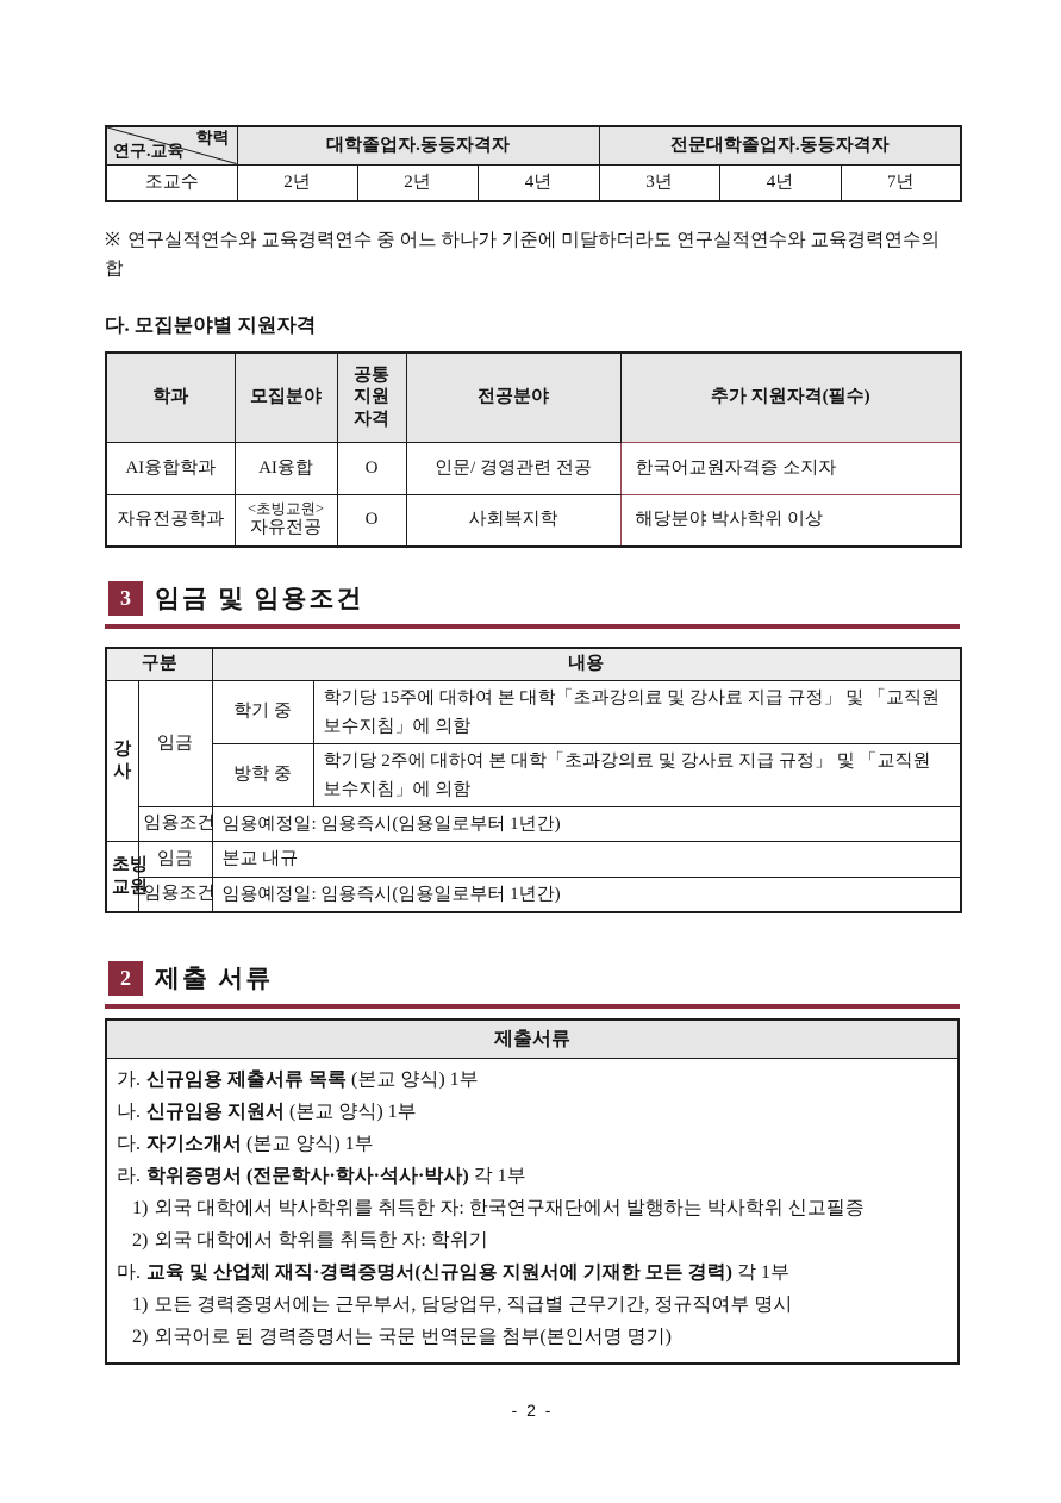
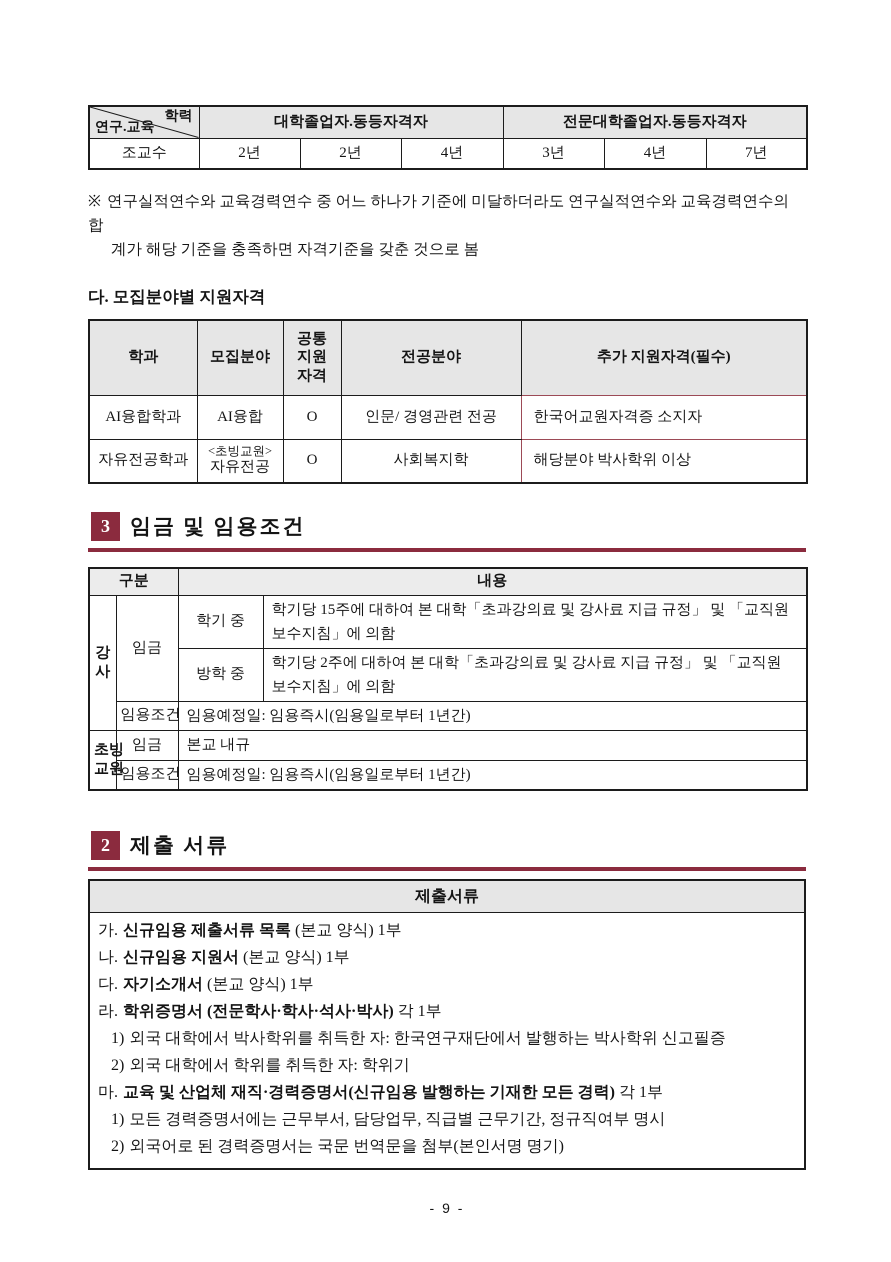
  학력 연구.교육	대학졸업자.동등자격자	전문대학졸업자.동등자격자
  조교수	2년	2년	4년	3년	4년	7년
  ※ 연구실적연수와 교육경력연수 중 어느 하나가 기준에 미달하더라도 연구실적연수와 교육경력연수의 합
+ 계가 해당 기준을 충족하면 자격기준을 갖춘 것으로 봄
  다. 모집분야별 지원자격
  학과	모집분야	공통 지원 자격	전공분야	추가 지원자격(필수)
  AI융합학과	AI융합	O	인문/ 경영관련 전공	한국어교원자격증 소지자
  자유전공학과	<초빙교원> 자유전공	O	사회복지학	해당분야 박사학위 이상
  3
  임금 및 임용조건
  구분	내용
  강 사	임금	학기 중	학기당 15주에 대하여 본 대학「초과강의료 및 강사료 지급 규정」 및 「교직원 보수지침」에 의함
  방학 중	학기당 2주에 대하여 본 대학「초과강의료 및 강사료 지급 규정」 및 「교직원 보수지침」에 의함
  임용조건	임용예정일: 임용즉시(임용일로부터 1년간)
  초빙 교원	임금	본교 내규
  임용조건	임용예정일: 임용즉시(임용일로부터 1년간)
  2
  제출 서류
  제출서류
- 가. 신규임용 제출서류 목록 (본교 양식) 1부 나. 신규임용 지원서 (본교 양식) 1부 다. 자기소개서 (본교 양식) 1부 라. 학위증명서 (전문학사·학사·석사·박사) 각 1부 1) 외국 대학에서 박사학위를 취득한 자: 한국연구재단에서 발행하는 박사학위 신고필증 2) 외국 대학에서 학위를 취득한 자: 학위기 마. 교육 및 산업체 재직·경력증명서(신규임용 지원서에 기재한 모든 경력) 각 1부 1) 모든 경력증명서에는 근무부서, 담당업무, 직급별 근무기간, 정규직여부 명시 2) 외국어로 된 경력증명서는 국문 번역문을 첨부(본인서명 명기)
+ 가. 신규임용 제출서류 목록 (본교 양식) 1부 나. 신규임용 지원서 (본교 양식) 1부 다. 자기소개서 (본교 양식) 1부 라. 학위증명서 (전문학사·학사·석사·박사) 각 1부 1) 외국 대학에서 박사학위를 취득한 자: 한국연구재단에서 발행하는 박사학위 신고필증 2) 외국 대학에서 학위를 취득한 자: 학위기 마. 교육 및 산업체 재직·경력증명서(신규임용 발행하는 기재한 모든 경력) 각 1부 1) 모든 경력증명서에는 근무부서, 담당업무, 직급별 근무기간, 정규직여부 명시 2) 외국어로 된 경력증명서는 국문 번역문을 첨부(본인서명 명기)
- - 2 -
+ - 9 -
